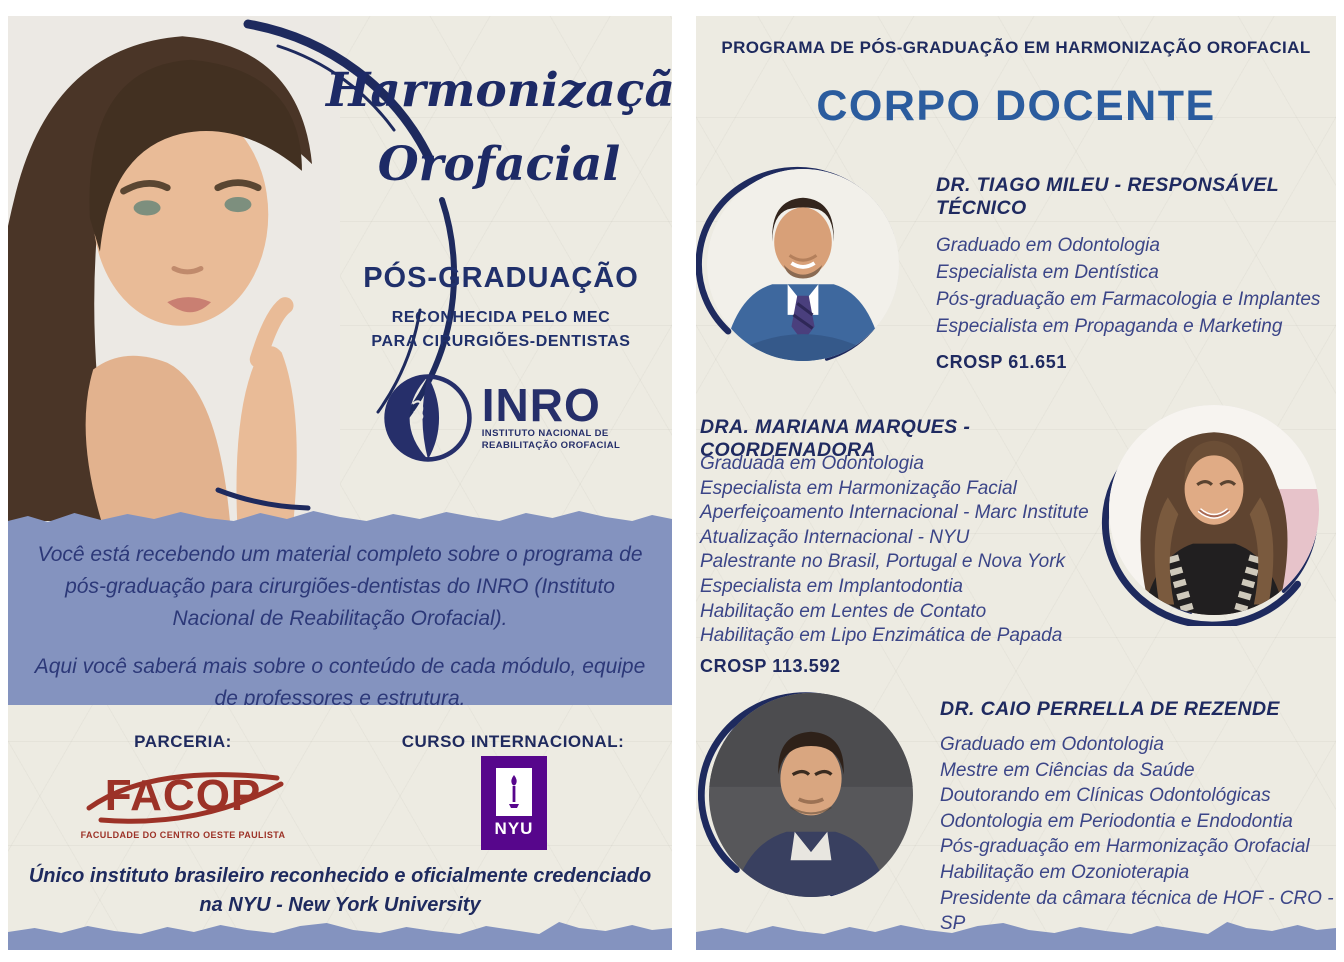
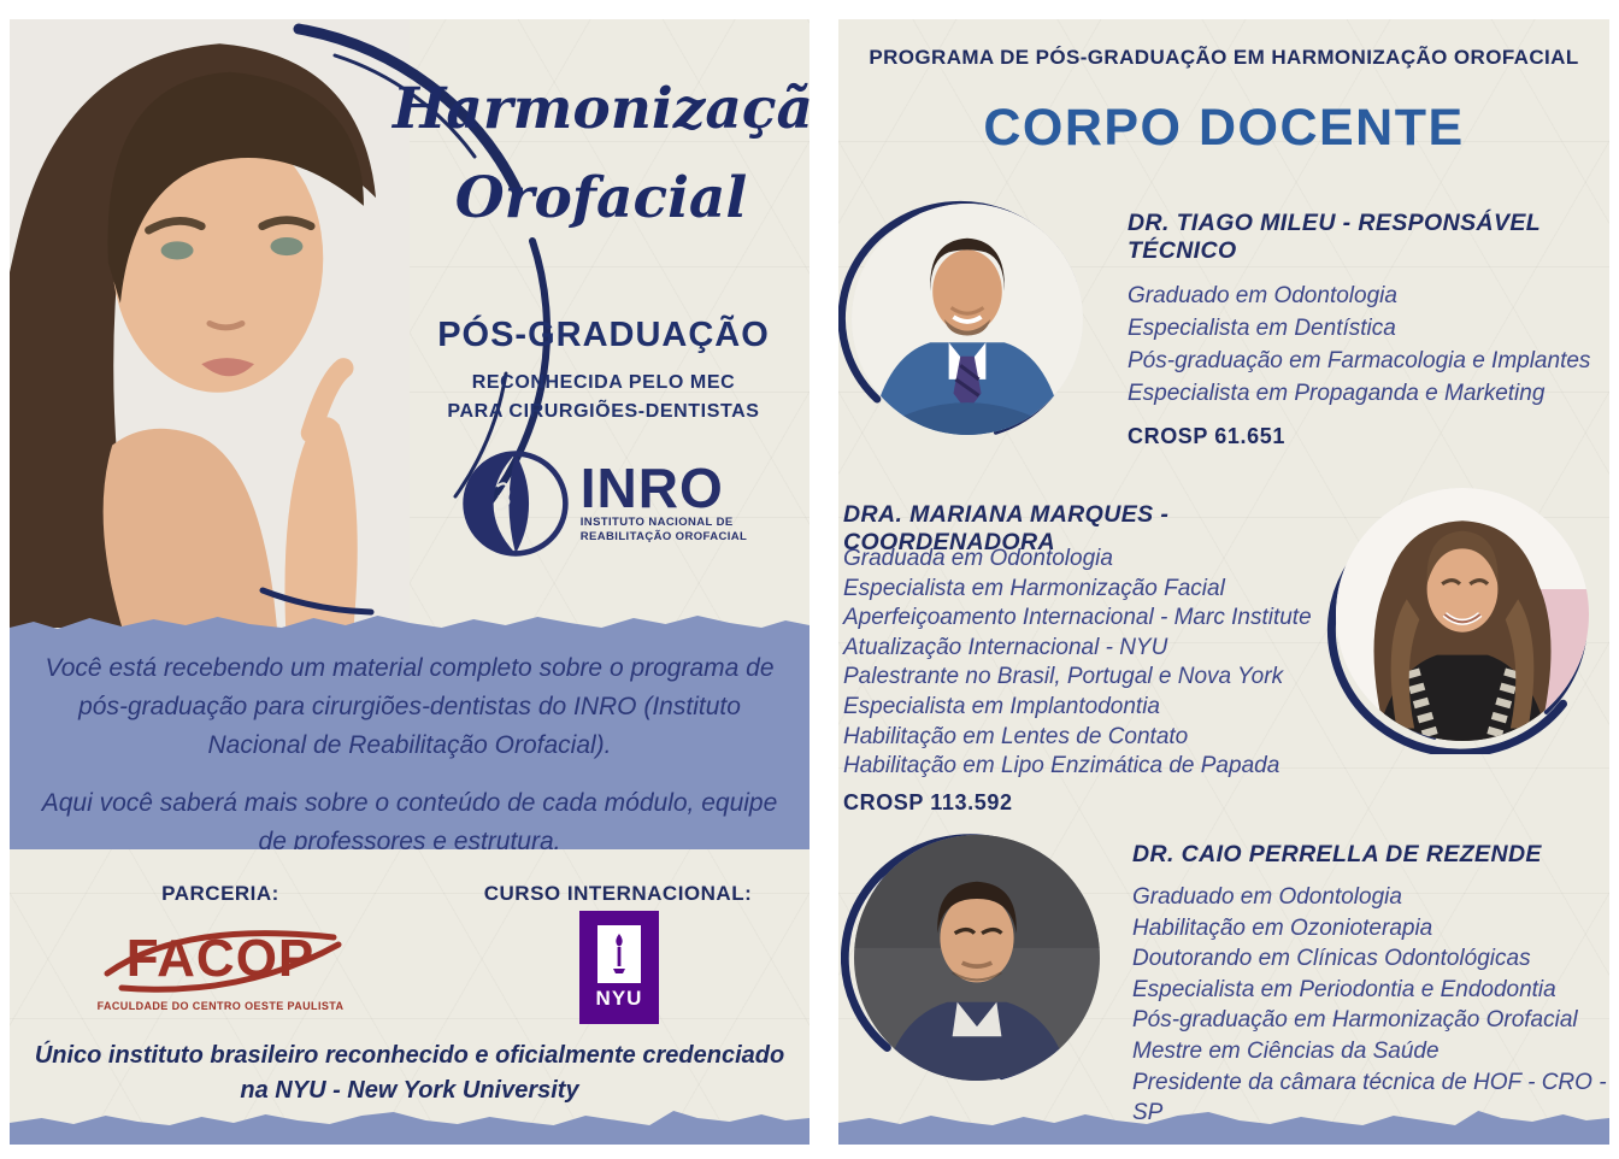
  Harmonizaçã
  Orofacial
  PÓS-GRADUAÇÃO
  RECONHECIDA PELO MEC
  PARA CIRURGIÕES-DENTISTAS
  INRO
  INSTITUTO NACIONAL DE
  REABILITAÇÃO OROFACIAL
  Você está recebendo um material completo sobre o programa de pós-graduação para cirurgiões-dentistas do INRO (Instituto Nacional de Reabilitação Orofacial).
  Aqui você saberá mais sobre o conteúdo de cada módulo, equipe de professores e estrutura.
  PARCERIA:
  CURSO INTERNACIONAL:
  FACOP
  FACULDADE DO CENTRO OESTE PAULISTA
  NYU
  Único instituto brasileiro reconhecido e oficialmente credenciado na NYU - New York University
  PROGRAMA DE PÓS-GRADUAÇÃO EM HARMONIZAÇÃO OROFACIAL
  CORPO DOCENTE
  DR. TIAGO MILEU - RESPONSÁVEL TÉCNICO
  Graduado em Odontologia
  Especialista em Dentística
  Pós-graduação em Farmacologia e Implantes
  Especialista em Propaganda e Marketing
  CROSP 61.651
  DRA. MARIANA MARQUES - COORDENADORA
  Graduada em Odontologia
  Especialista em Harmonização Facial
  Aperfeiçoamento Internacional - Marc Institute
  Atualização Internacional - NYU
  Palestrante no Brasil, Portugal e Nova York
  Especialista em Implantodontia
  Habilitação em Lentes de Contato
  Habilitação em Lipo Enzimática de Papada
  CROSP 113.592
  DR. CAIO PERRELLA DE REZENDE
  Graduado em Odontologia
- Mestre em Ciências da Saúde
+ Habilitação em Ozonioterapia
  Doutorando em Clínicas Odontológicas
- Odontologia em Periodontia e Endodontia
+ Especialista em Periodontia e Endodontia
  Pós-graduação em Harmonização Orofacial
- Habilitação em Ozonioterapia
+ Mestre em Ciências da Saúde
  Presidente da câmara técnica de HOF - CRO -SP
